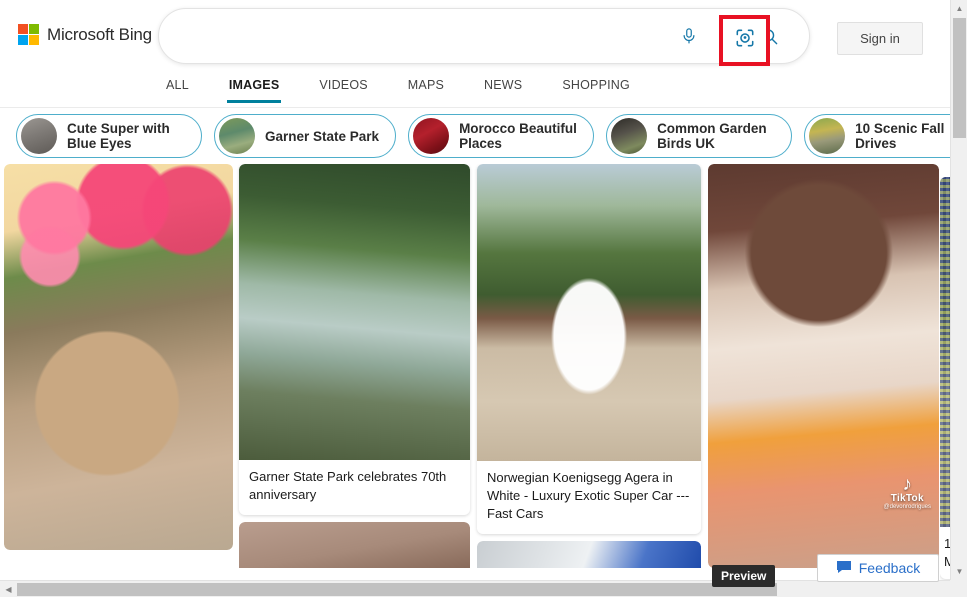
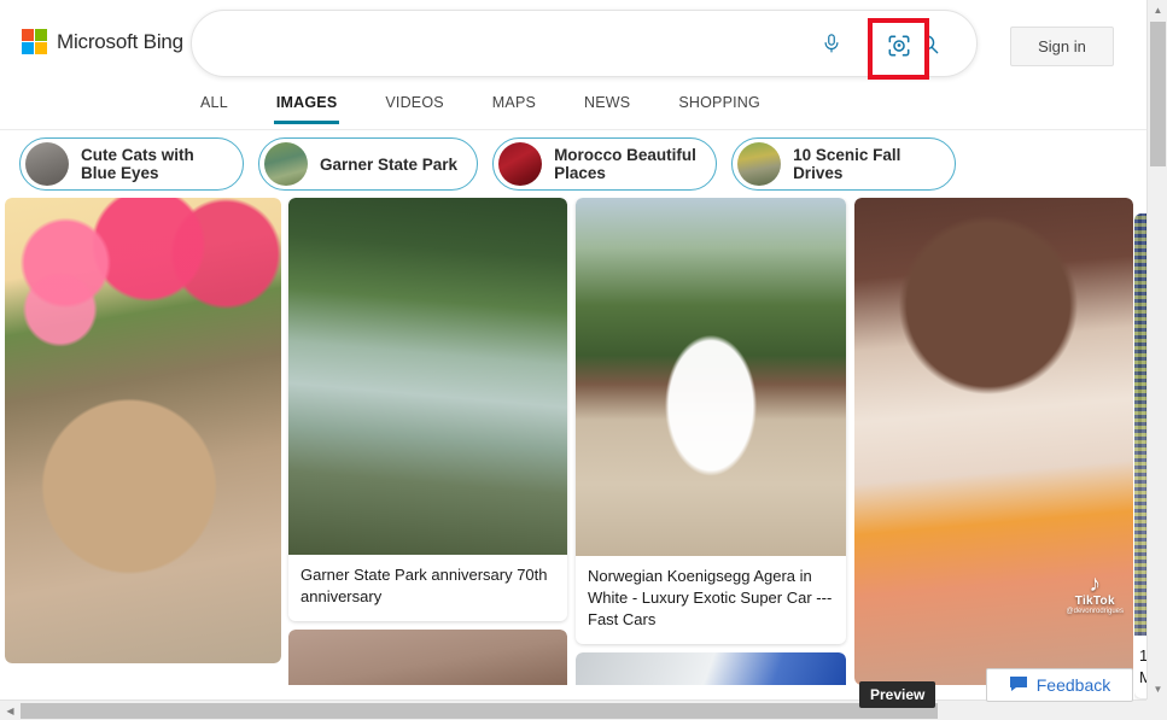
  Microsoft Bing
  Sign in
  ALL
  IMAGES
  VIDEOS
  MAPS
  NEWS
  SHOPPING
- Cute Super with Blue Eyes
+ Cute Cats with Blue Eyes
  Garner State Park
  Morocco Beautiful Places
- Common Garden Birds UK
  10 Scenic Fall Drives
- Garner State Park celebrates 70th anniversary
+ Garner State Park anniversary 70th anniversary
  Norwegian Koenigsegg Agera in White - Luxury Exotic Super Car --- Fast Cars
  ♪
  TikTok
  Preview
  Feedback
  ▲
  ▼
  ◀
